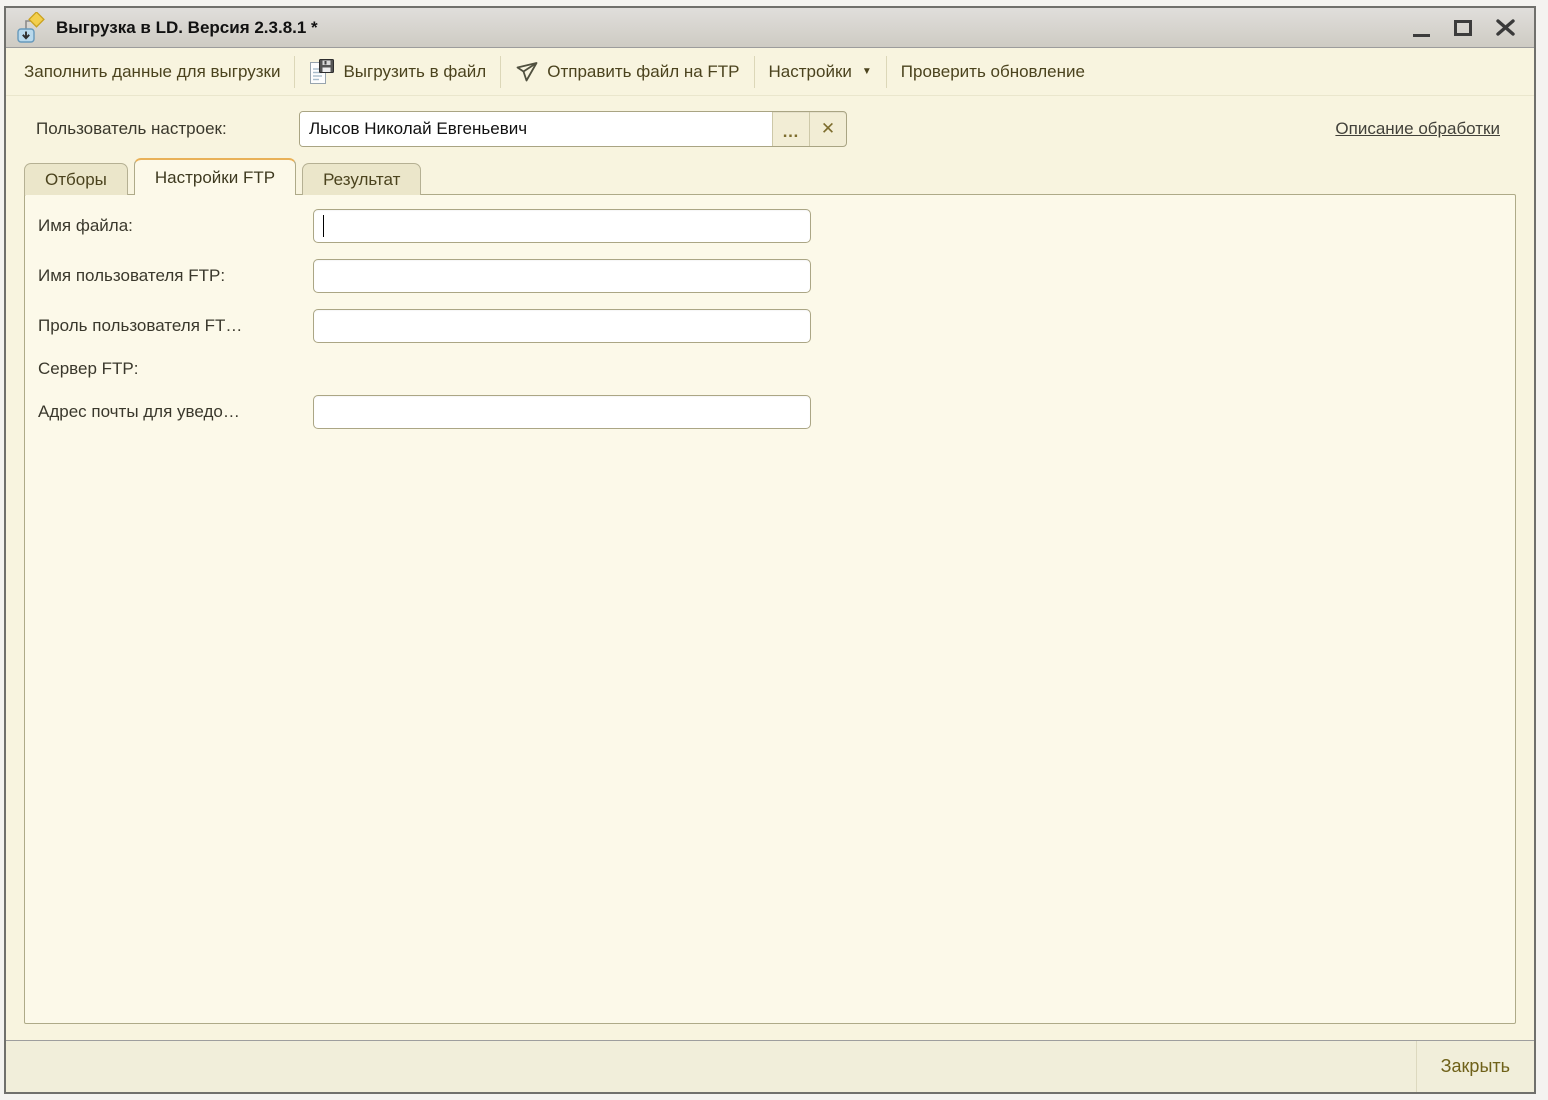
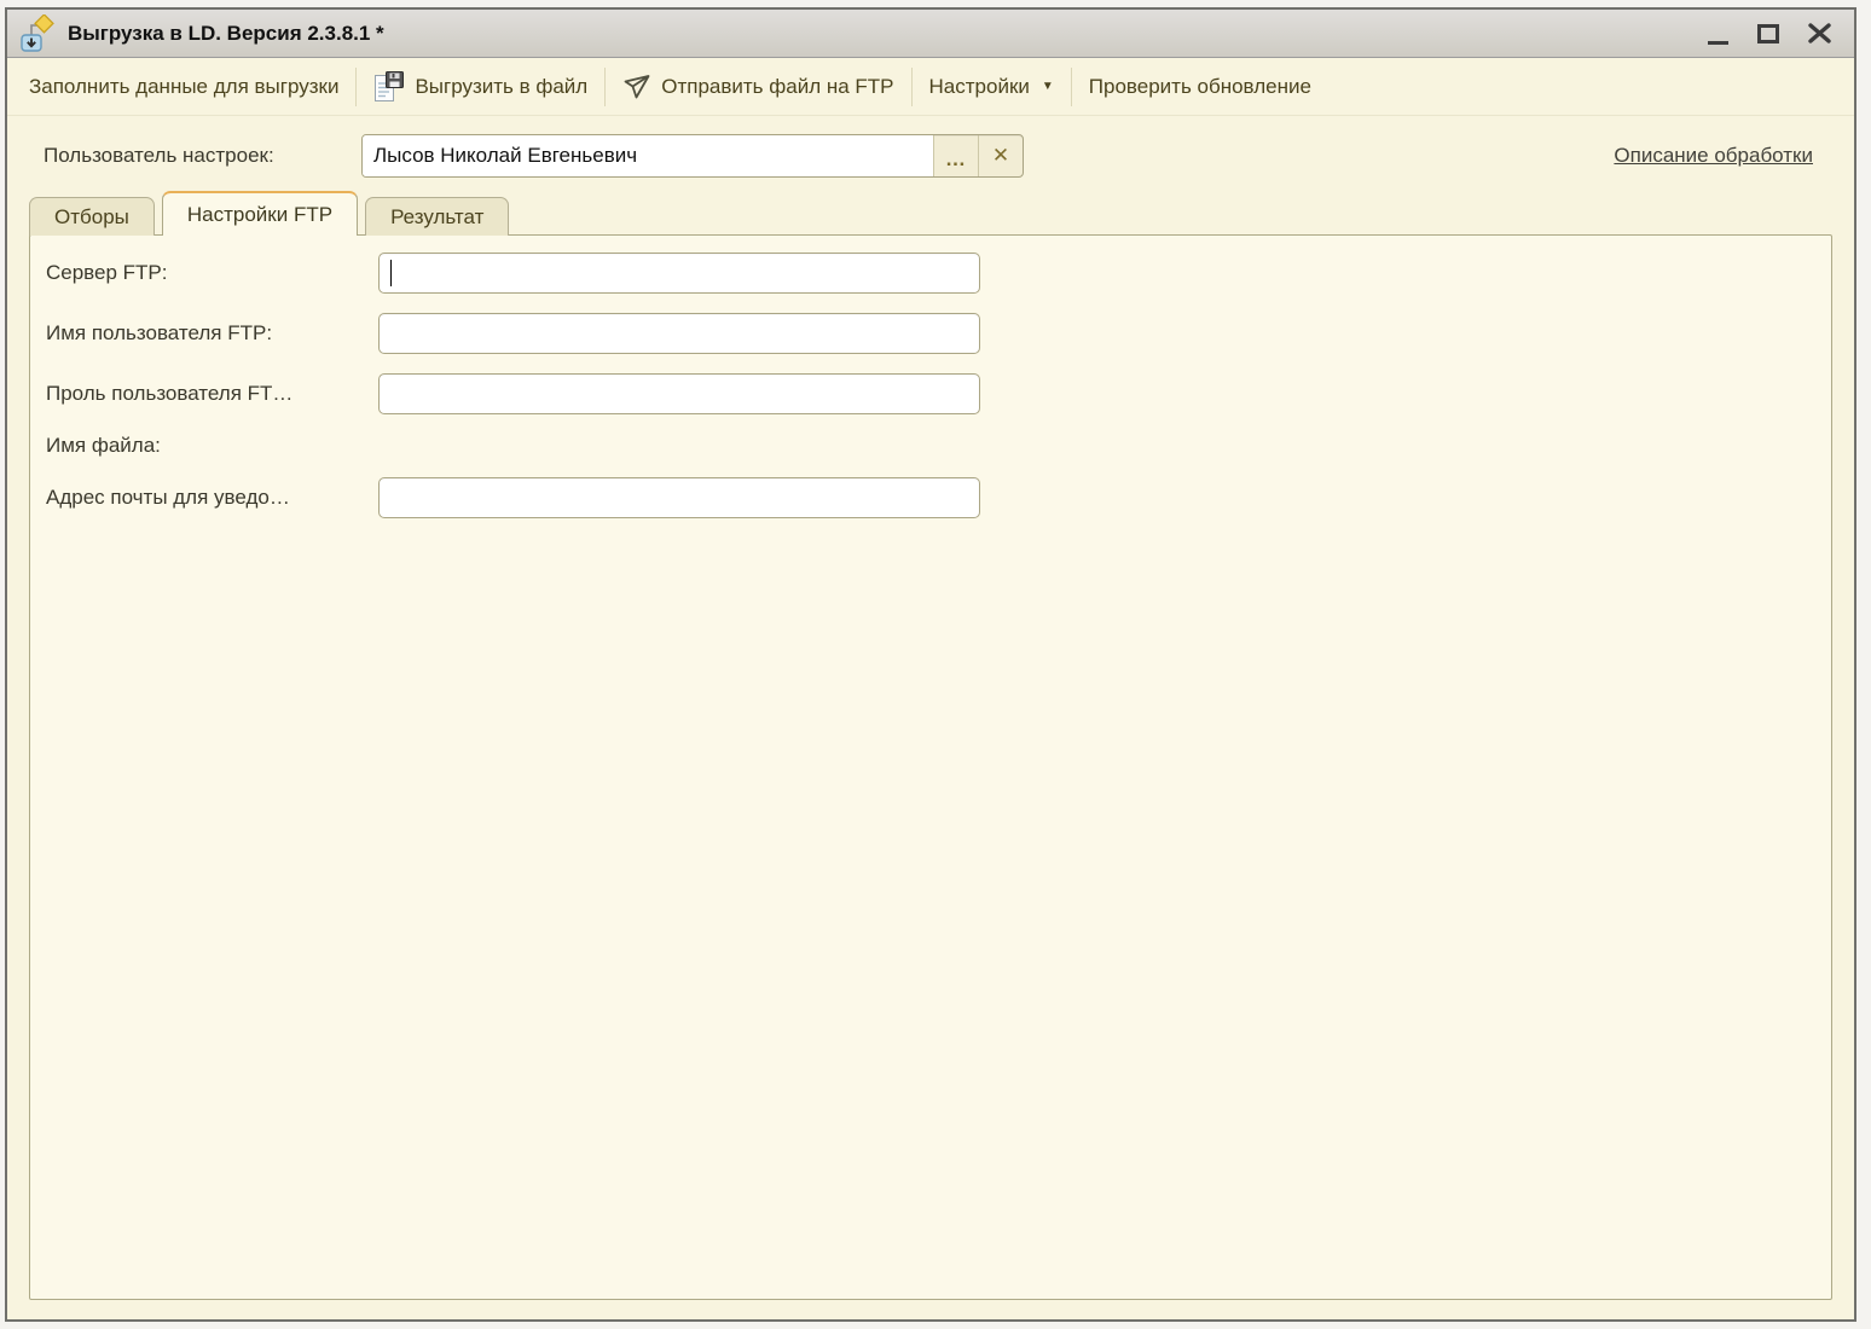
  Выгрузка в LD. Версия 2.3.8.1 *
  Заполнить данные для выгрузки
  Выгрузить в файл
  Отправить файл на FTP
  Настройки
  ▼
  Проверить обновление
  Пользователь настроек:
  Лысов Николай Евгеньевич
  …
  ✕
  Описание обработки
  Отборы
  Настройки FTP
  Результат
- Имя файла:
+ Сервер FTP:
  Имя пользователя FTP:
  Проль пользователя FT…
- Сервер FTP:
+ Имя файла:
  Адрес почты для уведо…
- Закрыть
